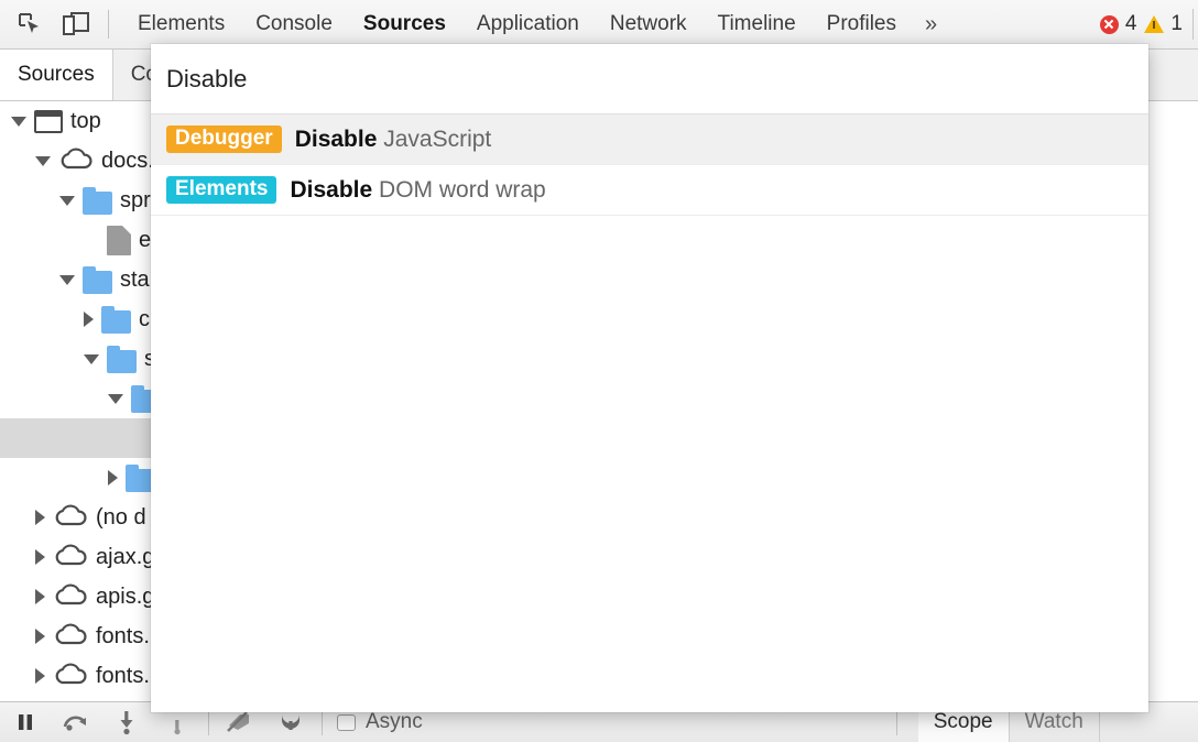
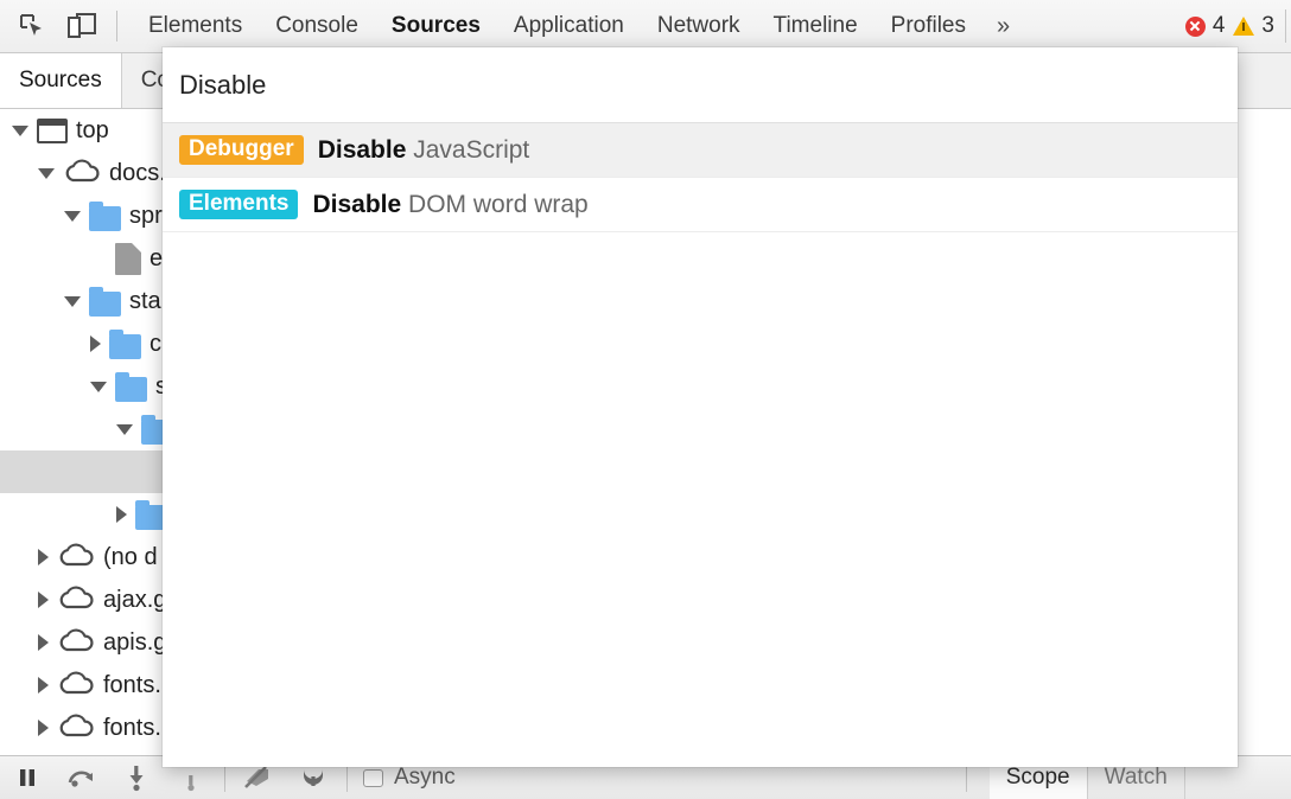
  Elements
  Console
  Sources
  Application
  Network
  Timeline
  Profiles
  »
  4
- 1
+ 3
  Sources
  top
  docs
  spr
  e
  sta
  c
  s
  (no d
  ajax.g
  apis.g
  fonts.
  fonts.
  Async
  Scope
  Watch
  Disable
  Debugger
  Disable JavaScript
  Elements
  Disable DOM word wrap
